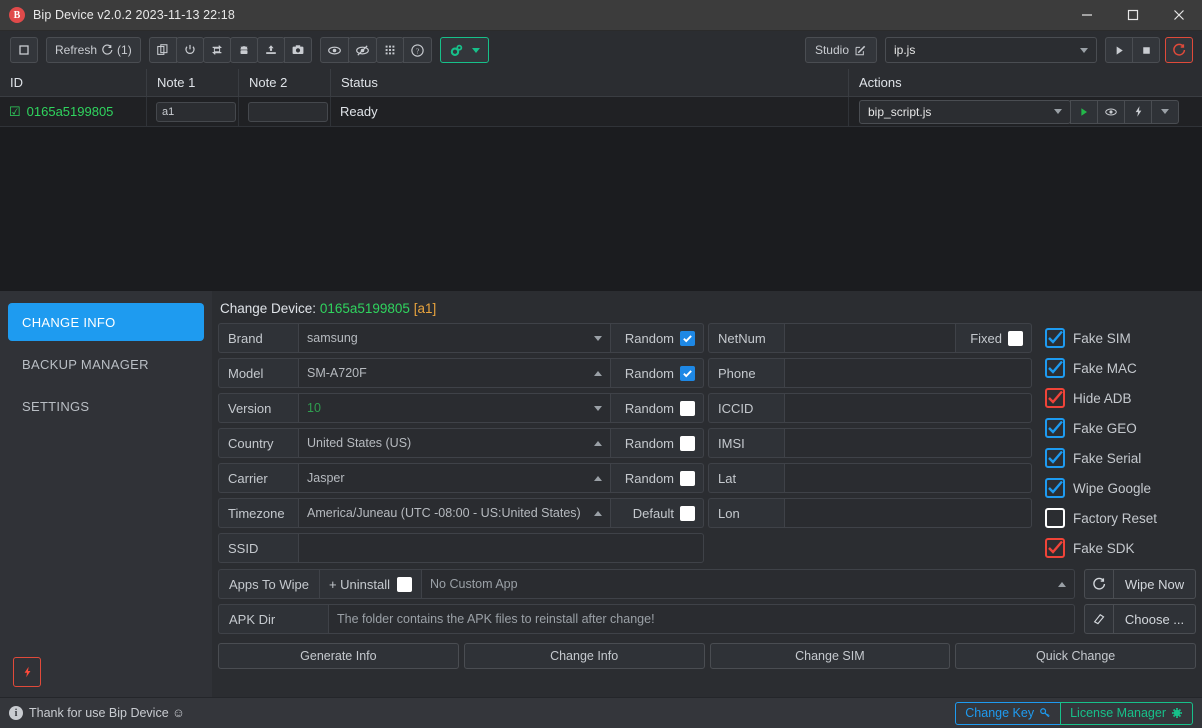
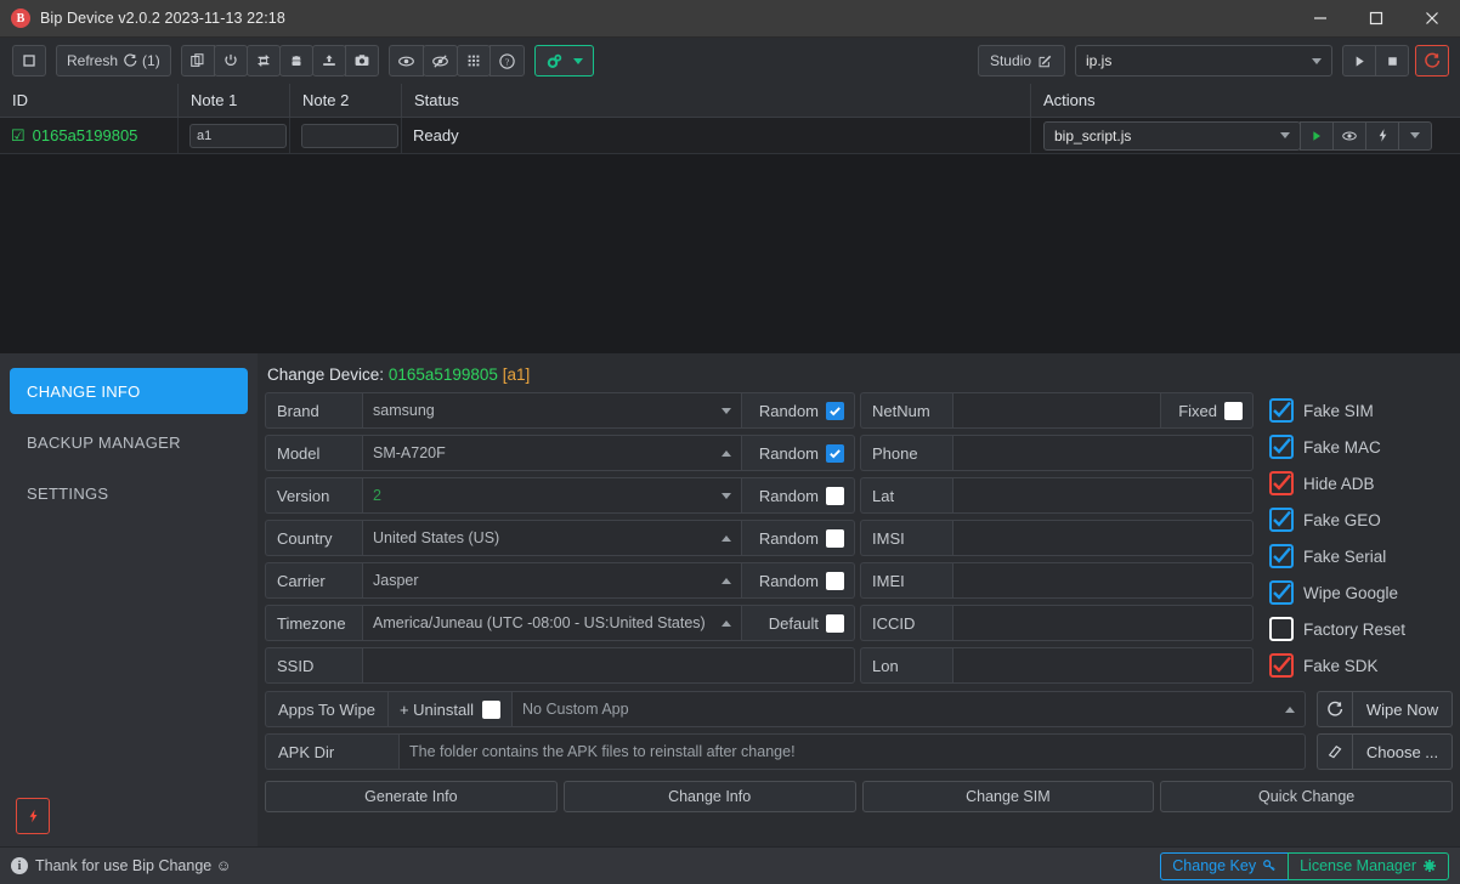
  B
  Bip Device v2.0.2 2023-11-13 22:18
  Refresh
  (1)
  ?
  Studio
  ip.js
  ID
  Note 1
  Note 2
  Status
  Actions
  ☑
  0165a5199805
  a1
  Ready
  bip_script.js
  CHANGE INFO
  BACKUP MANAGER
  SETTINGS
  Change Device: 0165a5199805 [a1]
  Brand
  samsung
  Random
  Model
  SM-A720F
  Random
  Version
- 10
+ 2
  Random
  Country
  United States (US)
  Random
  Carrier
  Jasper
  Random
  Timezone
  America/Juneau (UTC -08:00 - US:United States)
  Default
  SSID
  NetNum
  Fixed
  Phone
- ICCID
+ Lat
  IMSI
+ IMEI
- Lat
+ ICCID
  Lon
  Fake SIM
  Fake MAC
  Hide ADB
  Fake GEO
  Fake Serial
  Wipe Google
  Factory Reset
  Fake SDK
  Apps To Wipe
  + Uninstall
  No Custom App
  Wipe Now
  APK Dir
  The folder contains the APK files to reinstall after change!
  Choose ...
  Generate Info
  Change Info
  Change SIM
  Quick Change
  i
- Thank for use Bip Device ☺
+ Thank for use Bip Change ☺
  Change Key
  License Manager
